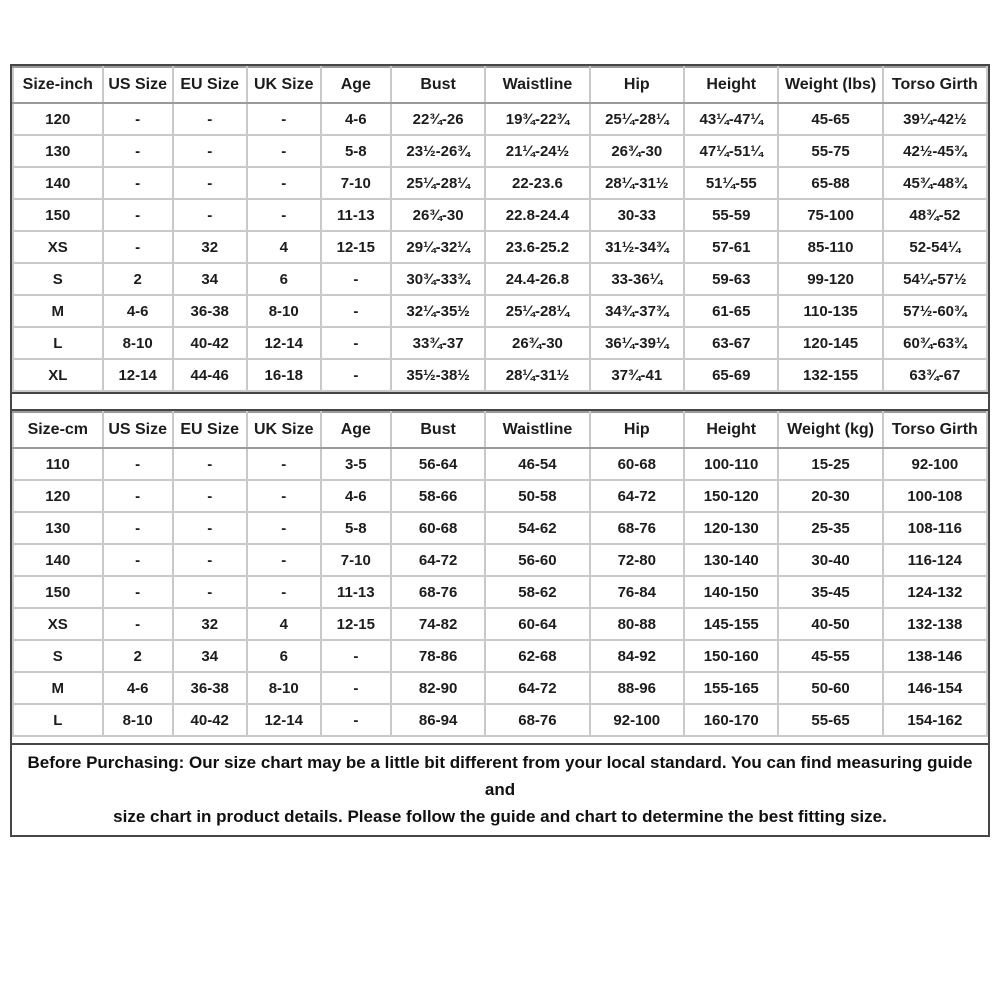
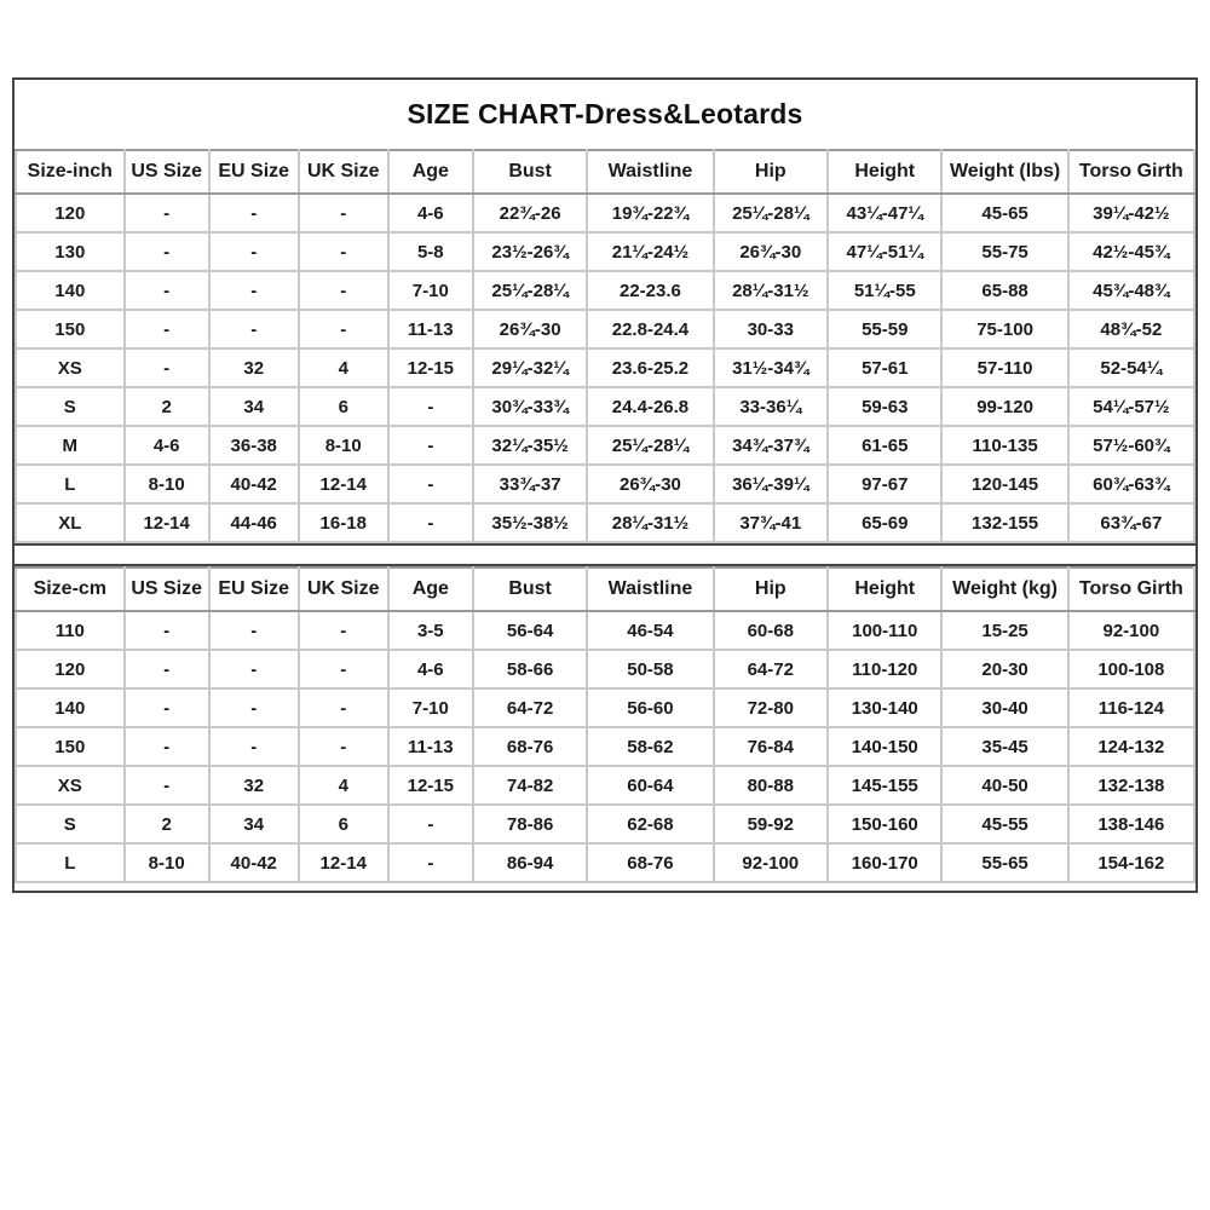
+ SIZE CHART-Dress&Leotards
  Size-inch	US Size	EU Size	UK Size	Age	Bust	Waistline	Hip	Height	Weight (lbs)	Torso Girth
  120	-	-	-	4-6	22¾-26	19¾-22¾	25¼-28¼	43¼-47¼	45-65	39¼-42½
  130	-	-	-	5-8	23½-26¾	21¼-24½	26¾-30	47¼-51¼	55-75	42½-45¾
  140	-	-	-	7-10	25¼-28¼	22-23.6	28¼-31½	51¼-55	65-88	45¾-48¾
  150	-	-	-	11-13	26¾-30	22.8-24.4	30-33	55-59	75-100	48¾-52
- XS	-	32	4	12-15	29¼-32¼	23.6-25.2	31½-34¾	57-61	85-110	52-54¼
+ XS	-	32	4	12-15	29¼-32¼	23.6-25.2	31½-34¾	57-61	57-110	52-54¼
  S	2	34	6	-	30¾-33¾	24.4-26.8	33-36¼	59-63	99-120	54¼-57½
  M	4-6	36-38	8-10	-	32¼-35½	25¼-28¼	34¾-37¾	61-65	110-135	57½-60¾
- L	8-10	40-42	12-14	-	33¾-37	26¾-30	36¼-39¼	63-67	120-145	60¾-63¾
+ L	8-10	40-42	12-14	-	33¾-37	26¾-30	36¼-39¼	97-67	120-145	60¾-63¾
  XL	12-14	44-46	16-18	-	35½-38½	28¼-31½	37¾-41	65-69	132-155	63¾-67
  Size-cm	US Size	EU Size	UK Size	Age	Bust	Waistline	Hip	Height	Weight (kg)	Torso Girth
  110	-	-	-	3-5	56-64	46-54	60-68	100-110	15-25	92-100
- 120	-	-	-	4-6	58-66	50-58	64-72	150-120	20-30	100-108
+ 120	-	-	-	4-6	58-66	50-58	64-72	110-120	20-30	100-108
- 130	-	-	-	5-8	60-68	54-62	68-76	120-130	25-35	108-116
  140	-	-	-	7-10	64-72	56-60	72-80	130-140	30-40	116-124
  150	-	-	-	11-13	68-76	58-62	76-84	140-150	35-45	124-132
  XS	-	32	4	12-15	74-82	60-64	80-88	145-155	40-50	132-138
- S	2	34	6	-	78-86	62-68	84-92	150-160	45-55	138-146
+ S	2	34	6	-	78-86	62-68	59-92	150-160	45-55	138-146
- M	4-6	36-38	8-10	-	82-90	64-72	88-96	155-165	50-60	146-154
  L	8-10	40-42	12-14	-	86-94	68-76	92-100	160-170	55-65	154-162
- Before Purchasing: Our size chart may be a little bit different from your local standard. You can find measuring guide and
- size chart in product details. Please follow the guide and chart to determine the best fitting size.
